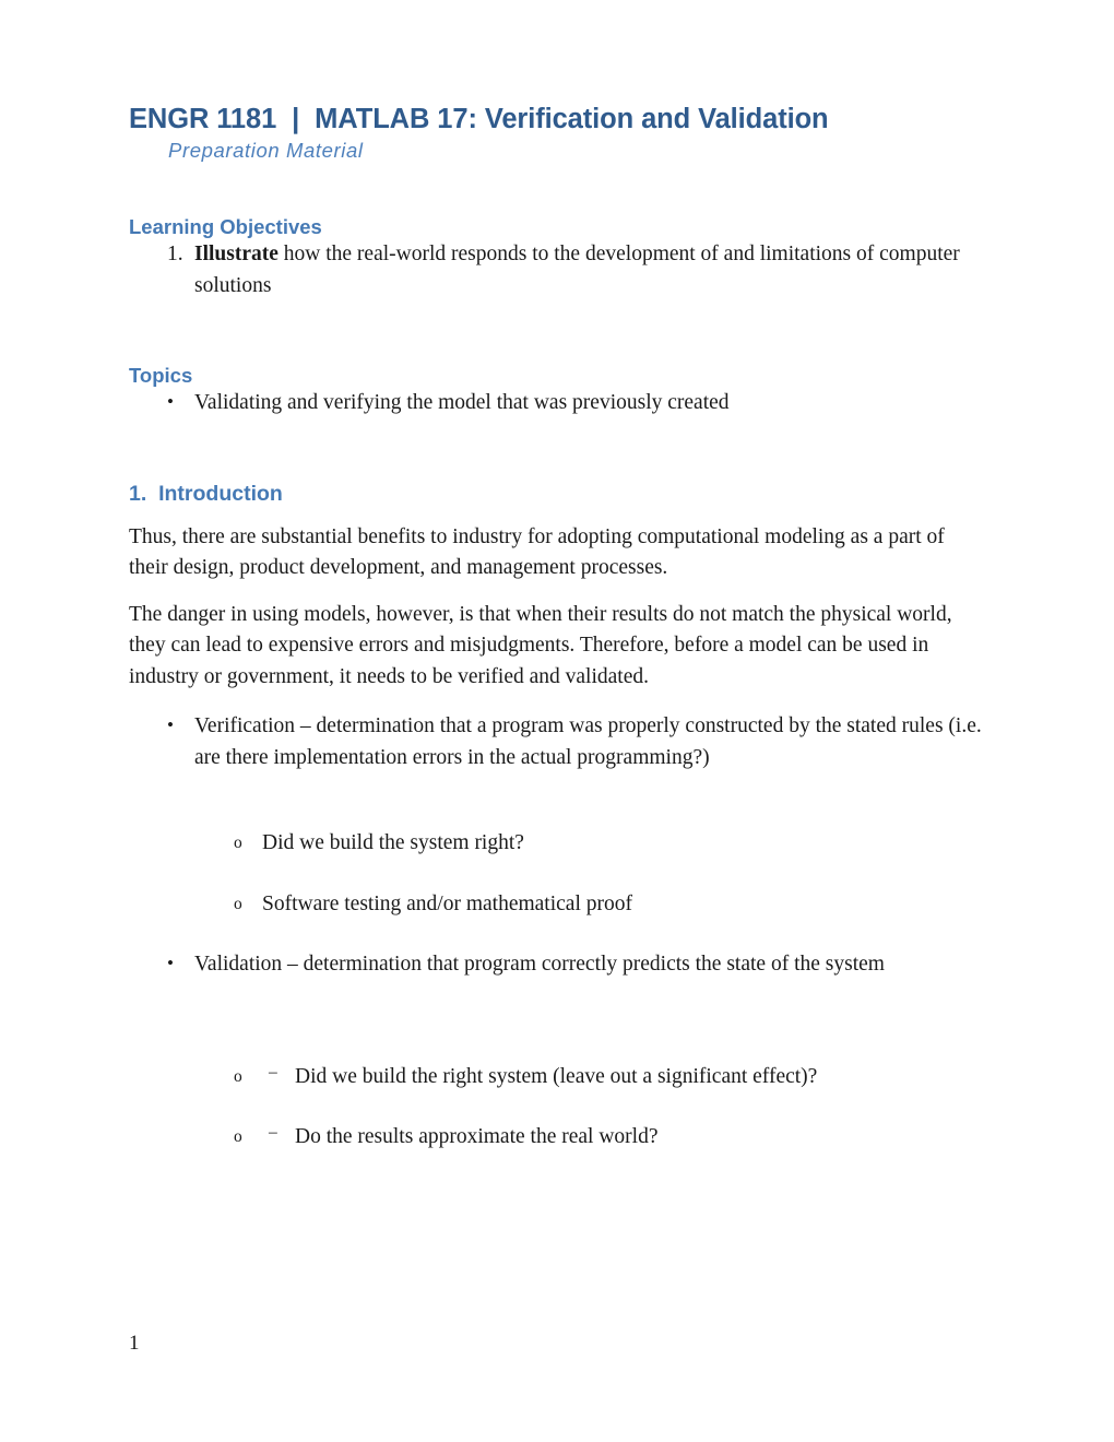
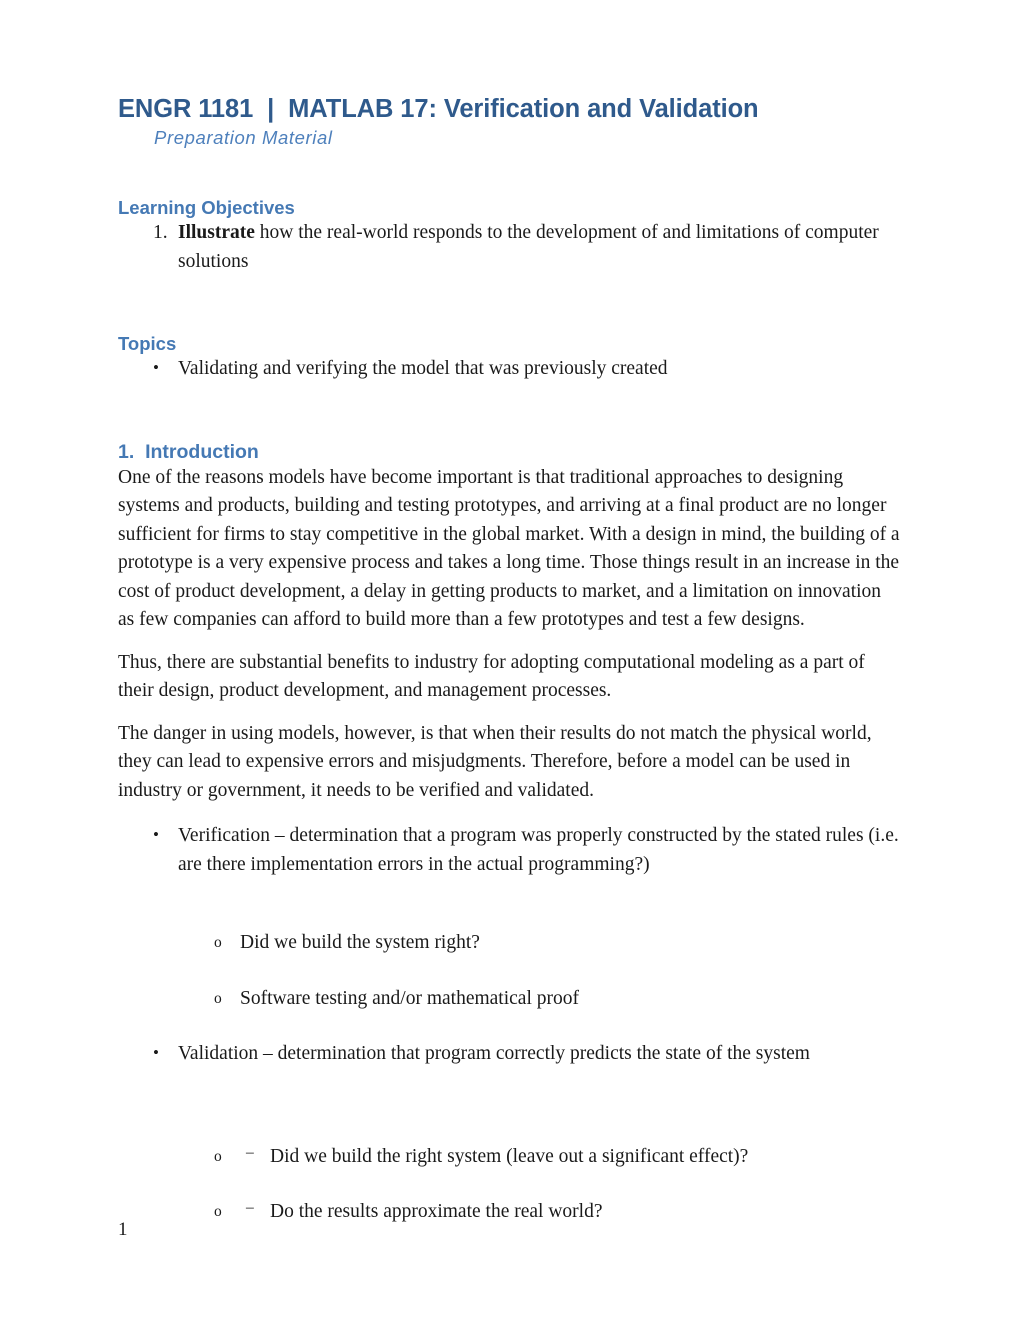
  ENGR 1181 | MATLAB 17: Verification and Validation
  Preparation Material
  Learning Objectives
  1.
  Illustrate how the real-world responds to the development of and limitations of computer solutions
  Topics
  •
  Validating and verifying the model that was previously created
  1. Introduction
+ One of the reasons models have become important is that traditional approaches to designing systems and products, building and testing prototypes, and arriving at a final product are no longer sufficient for firms to stay competitive in the global market. With a design in mind, the building of a prototype is a very expensive process and takes a long time. Those things result in an increase in the cost of product development, a delay in getting products to market, and a limitation on innovation as few companies can afford to build more than a few prototypes and test a few designs.
  Thus, there are substantial benefits to industry for adopting computational modeling as a part of their design, product development, and management processes.
  The danger in using models, however, is that when their results do not match the physical world, they can lead to expensive errors and misjudgments. Therefore, before a model can be used in industry or government, it needs to be verified and validated.
  •
  Verification – determination that a program was properly constructed by the stated rules (i.e. are there implementation errors in the actual programming?)
  o
  Did we build the system right?
  o
  Software testing and/or mathematical proof
  •
  Validation – determination that program correctly predicts the state of the system
  o
  –
  Did we build the right system (leave out a significant effect)?
  o
  –
  Do the results approximate the real world?
  1
